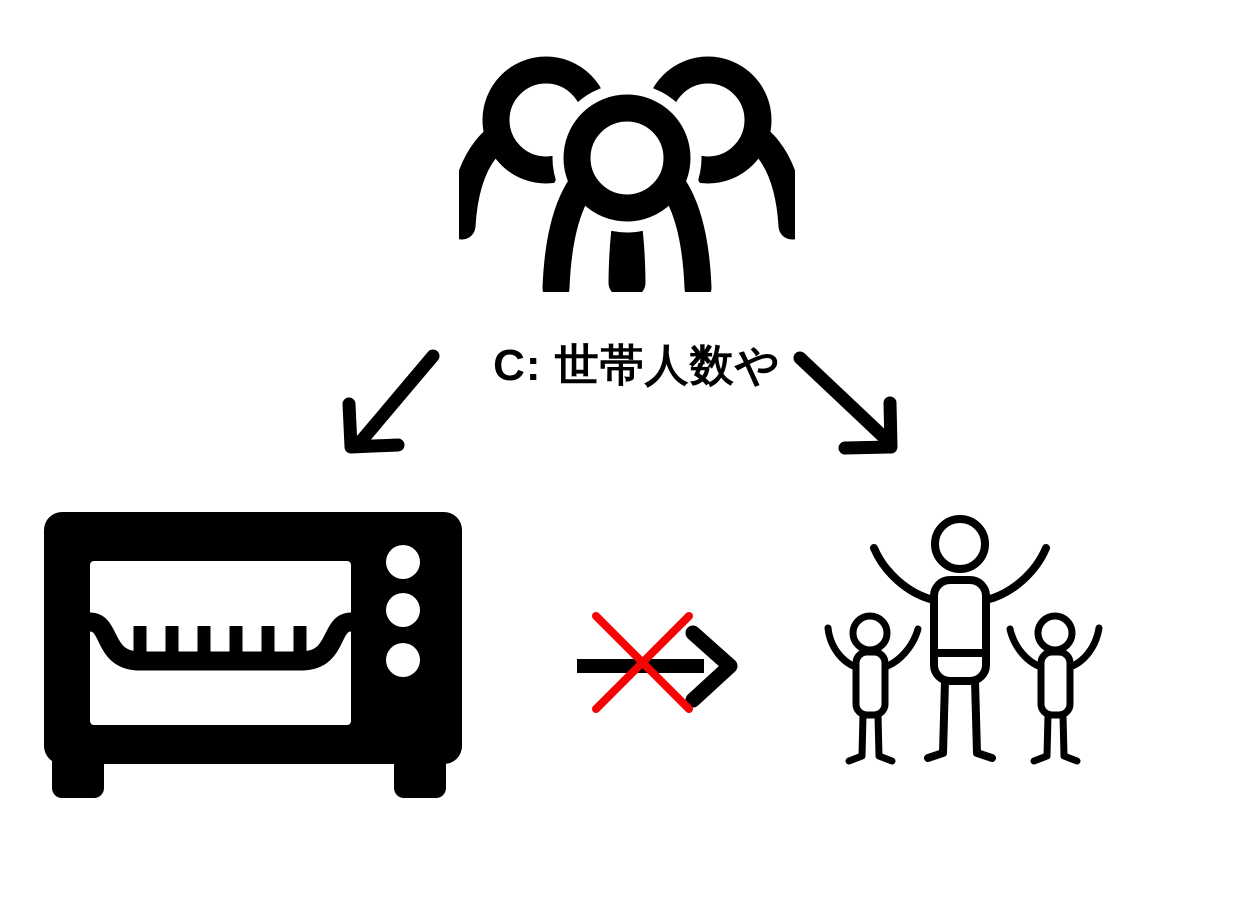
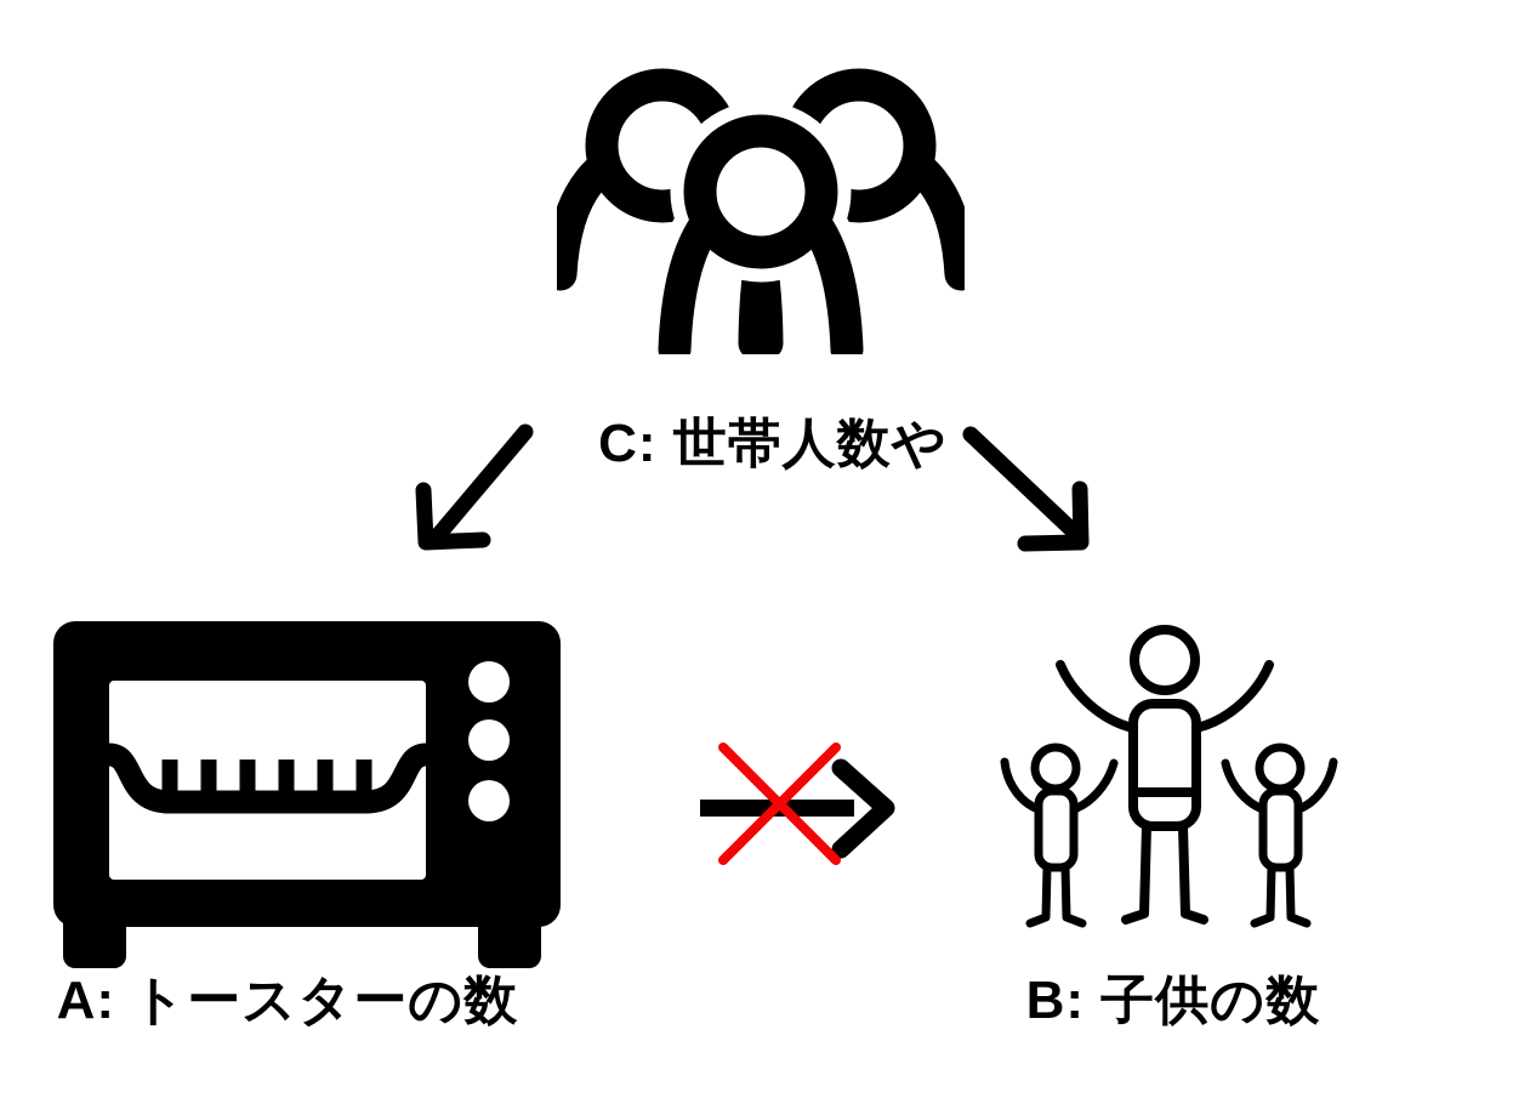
  C: 世帯人数や
+ A: トースターの数
+ B: 子供の数
